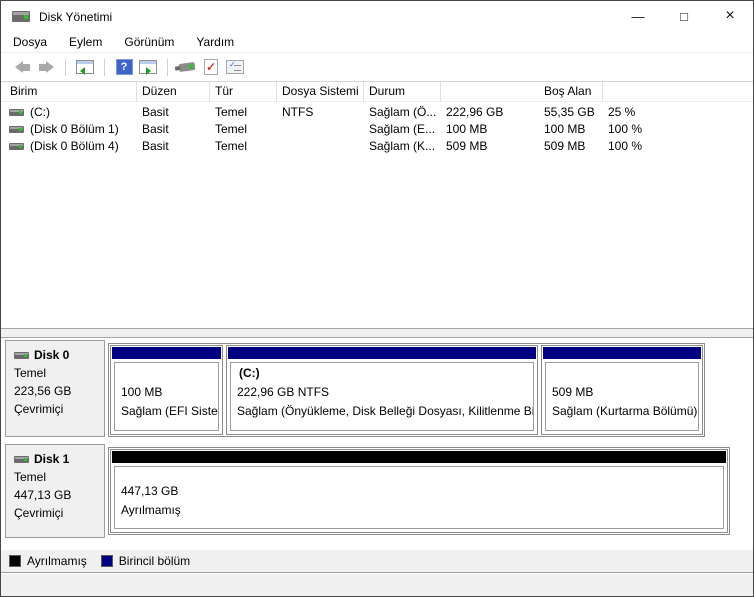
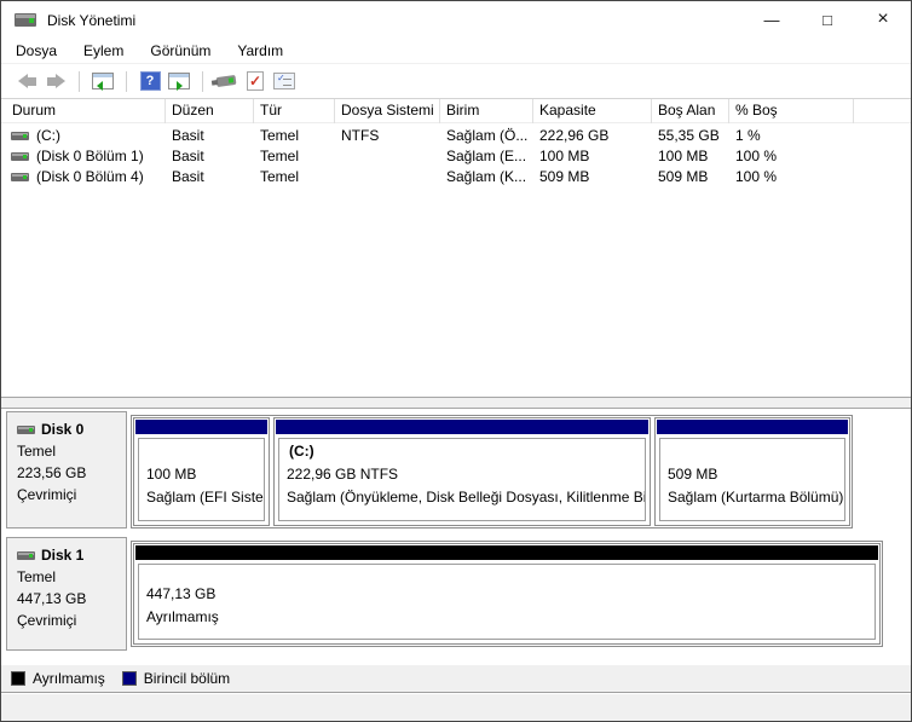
  Disk Yönetimi
  —
  □
  ×
  Dosya
  Eylem
  Görünüm
  Yardım
  ?
  ✓
  ✓
- Birim
+ Durum
  Düzen
  Tür
  Dosya Sistemi
- Durum
+ Birim
+ Kapasite
  Boş Alan
+ % Boş
  (C:)
  Basit
  Temel
  NTFS
  Sağlam (Ö...
  222,96 GB
  55,35 GB
- 25 %
+ 1 %
  (Disk 0 Bölüm 1)
  Basit
  Temel
  Sağlam (E...
  100 MB
  100 MB
  100 %
  (Disk 0 Bölüm 4)
  Basit
  Temel
  Sağlam (K...
  509 MB
  509 MB
  100 %
  Disk 0
  Temel
  223,56 GB
  Çevrimiçi
  100 MB
  Sağlam (EFI Siste
  (C:)
  222,96 GB NTFS
  Sağlam (Önyükleme, Disk Belleği Dosyası, Kilitlenme B
  509 MB
  Sağlam (Kurtarma Bölümü)
  Disk 1
  Temel
  447,13 GB
  Çevrimiçi
  447,13 GB
  Ayrılmamış
  Ayrılmamış
  Birincil bölüm
